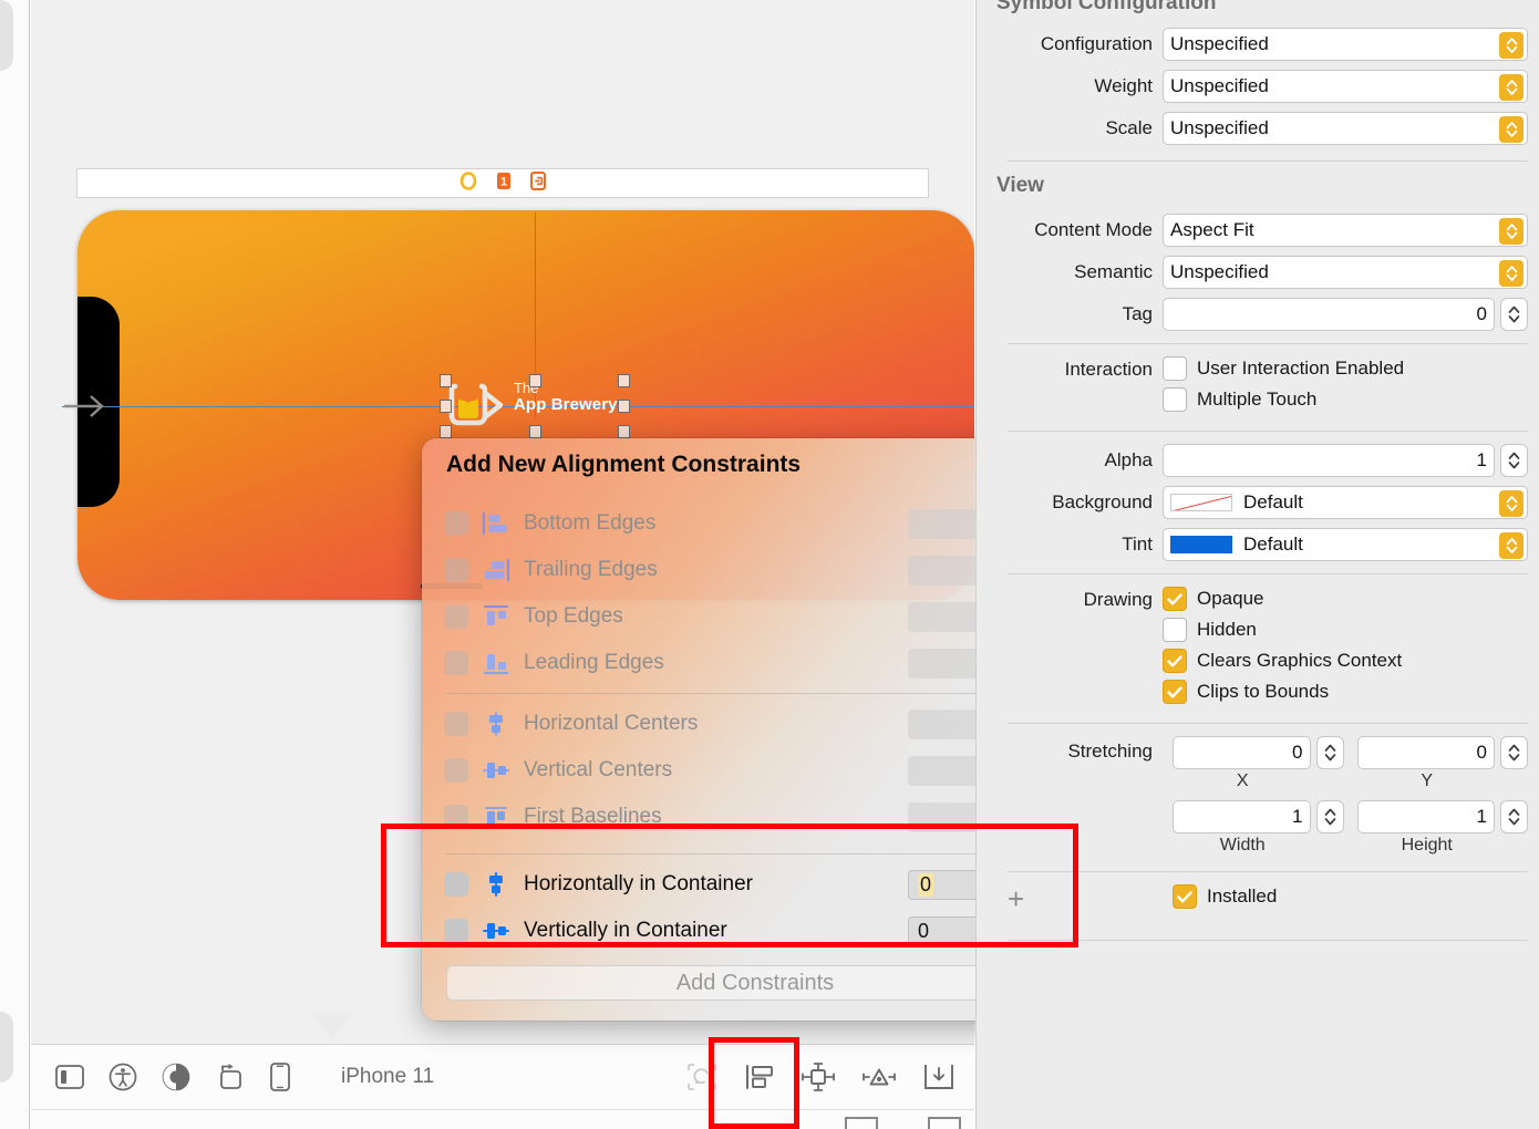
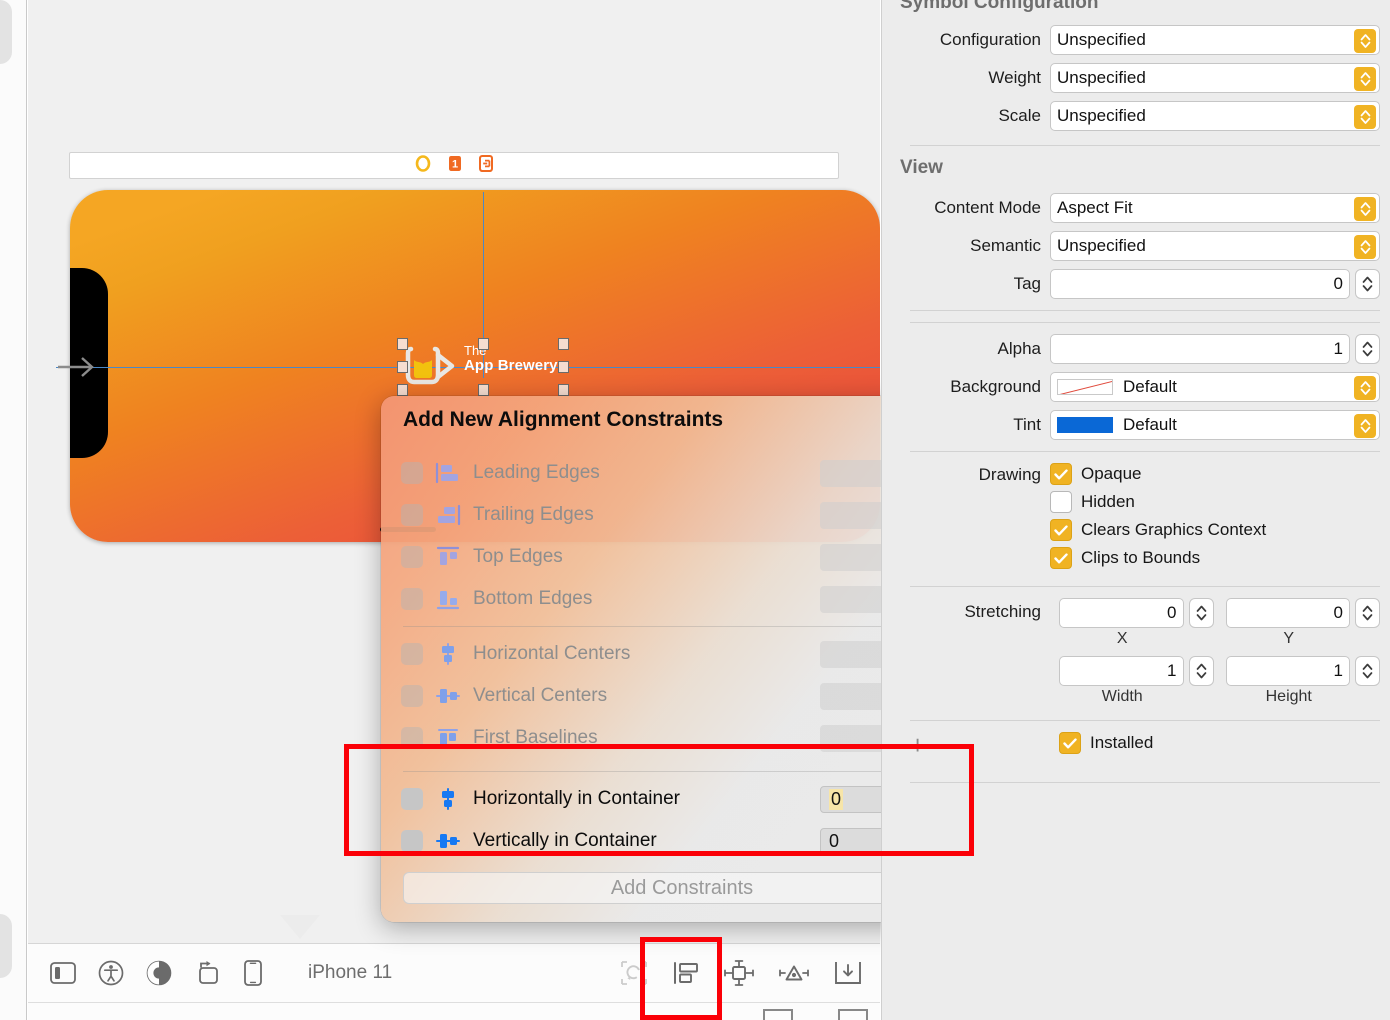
  1
  The
  App Brewery
  iPhone 11
  Add New Alignment Constraints
- Bottom Edges
+ Leading Edges
  Trailing Edges
  Top Edges
- Leading Edges
+ Bottom Edges
  Horizontal Centers
  Vertical Centers
  First Baselines
  Horizontally in Container
  0
  Vertically in Container
  0
  Add Constraints
  Symbol Configuration
  Configuration
  Unspecified
  Weight
  Unspecified
  Scale
  Unspecified
  View
  Content Mode
  Aspect Fit
  Semantic
  Unspecified
  Tag
  0
- Interaction
- User Interaction Enabled
- Multiple Touch
  Alpha
  1
  Background
  Default
  Tint
  Default
  Drawing
  Opaque
  Hidden
  Clears Graphics Context
  Clips to Bounds
  Stretching
  0
  X
  0
  Y
  1
  Width
  1
  Height
  +
  Installed
